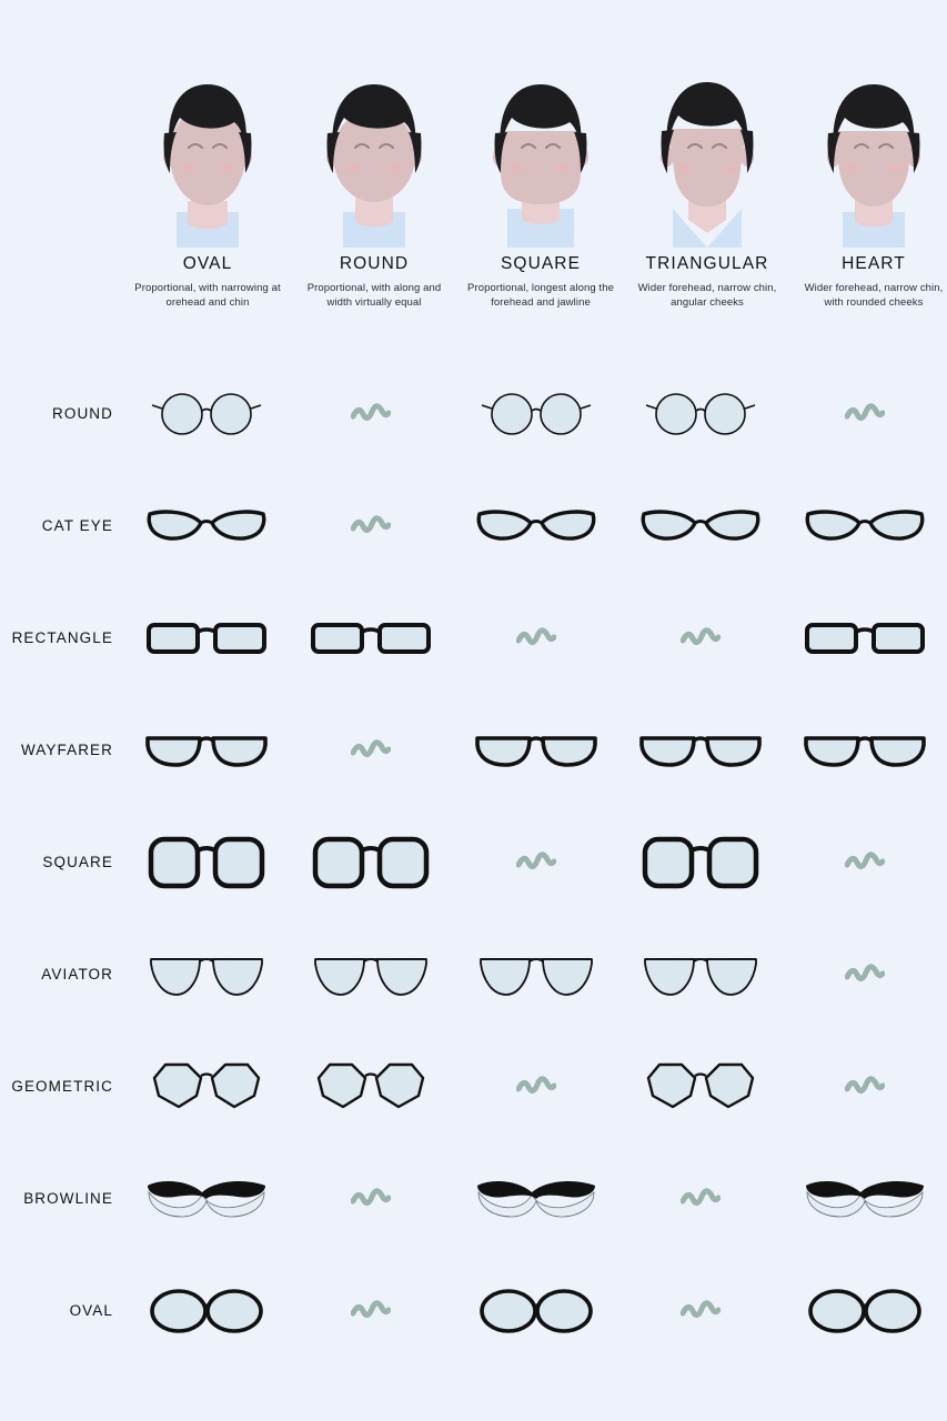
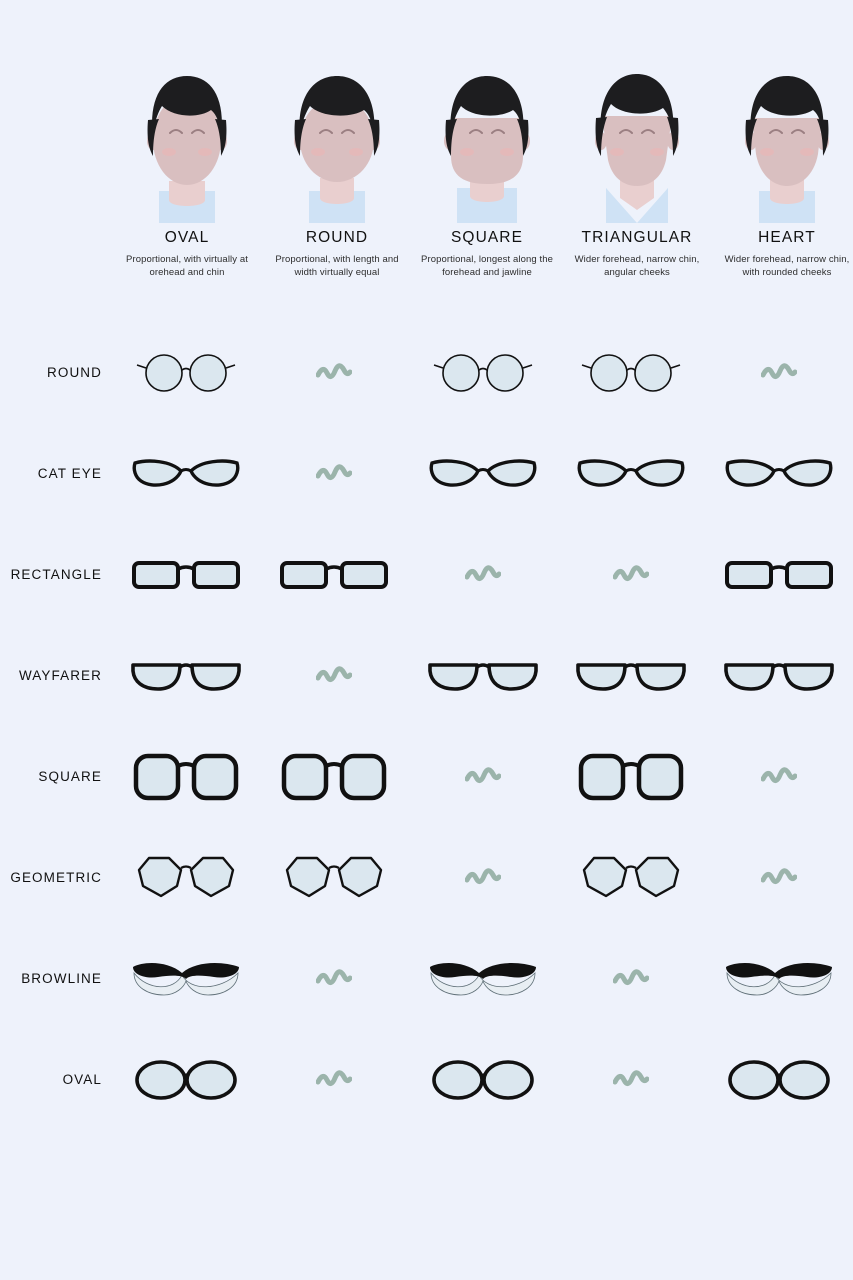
  OVAL
- Proportional, with narrowing at orehead and chin
+ Proportional, with virtually at orehead and chin
  ROUND
- Proportional, with along and width virtually equal
+ Proportional, with length and width virtually equal
  SQUARE
  Proportional, longest along the forehead and jawline
  TRIANGULAR
  Wider forehead, narrow chin, angular cheeks
  HEART
  Wider forehead, narrow chin, with rounded cheeks
  ROUND
  CAT EYE
  RECTANGLE
  WAYFARER
  SQUARE
- AVIATOR
  GEOMETRIC
  BROWLINE
  OVAL
